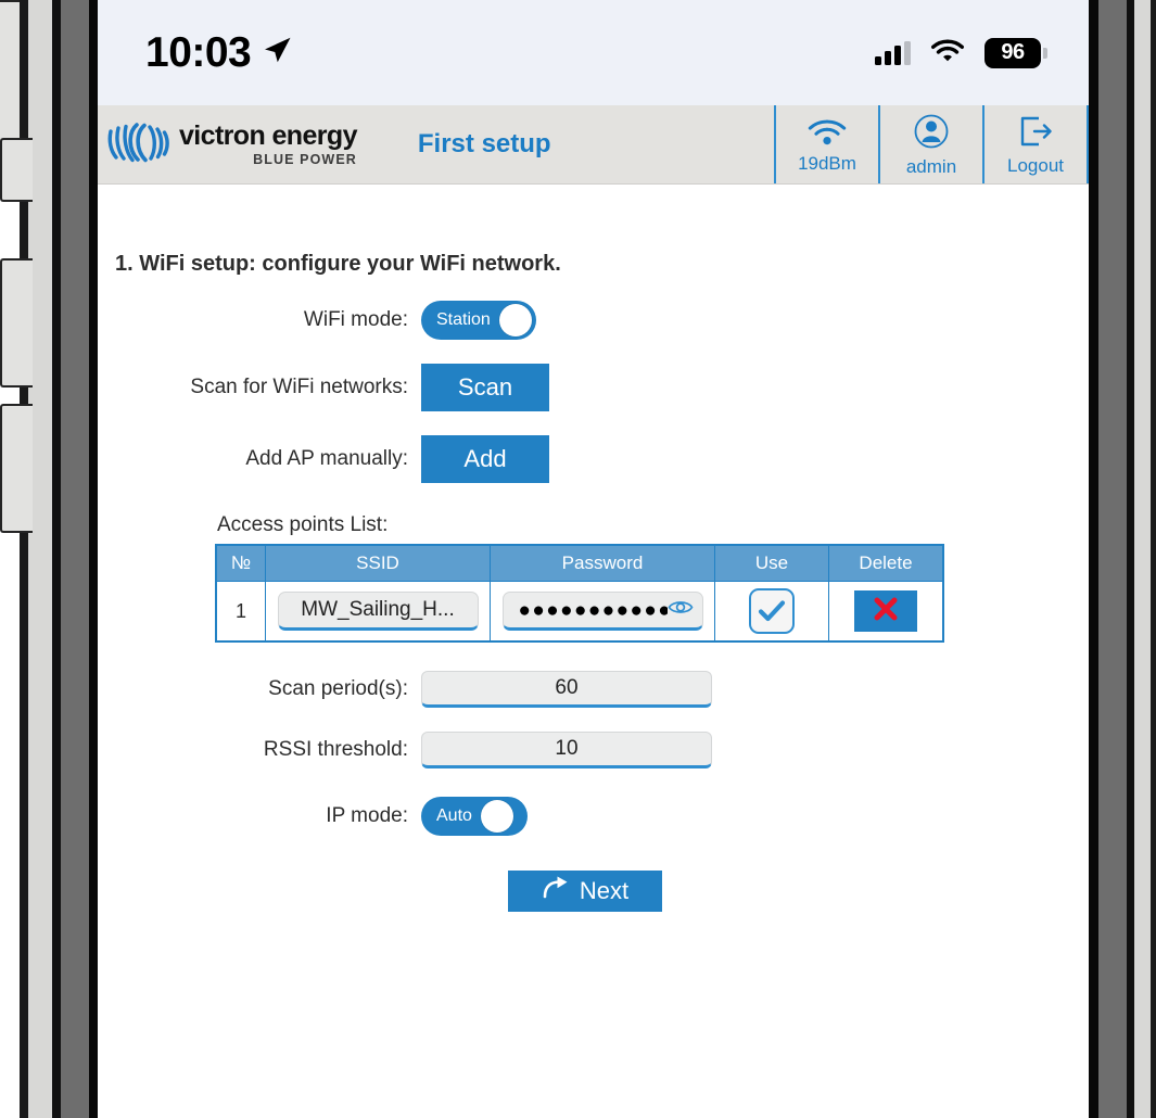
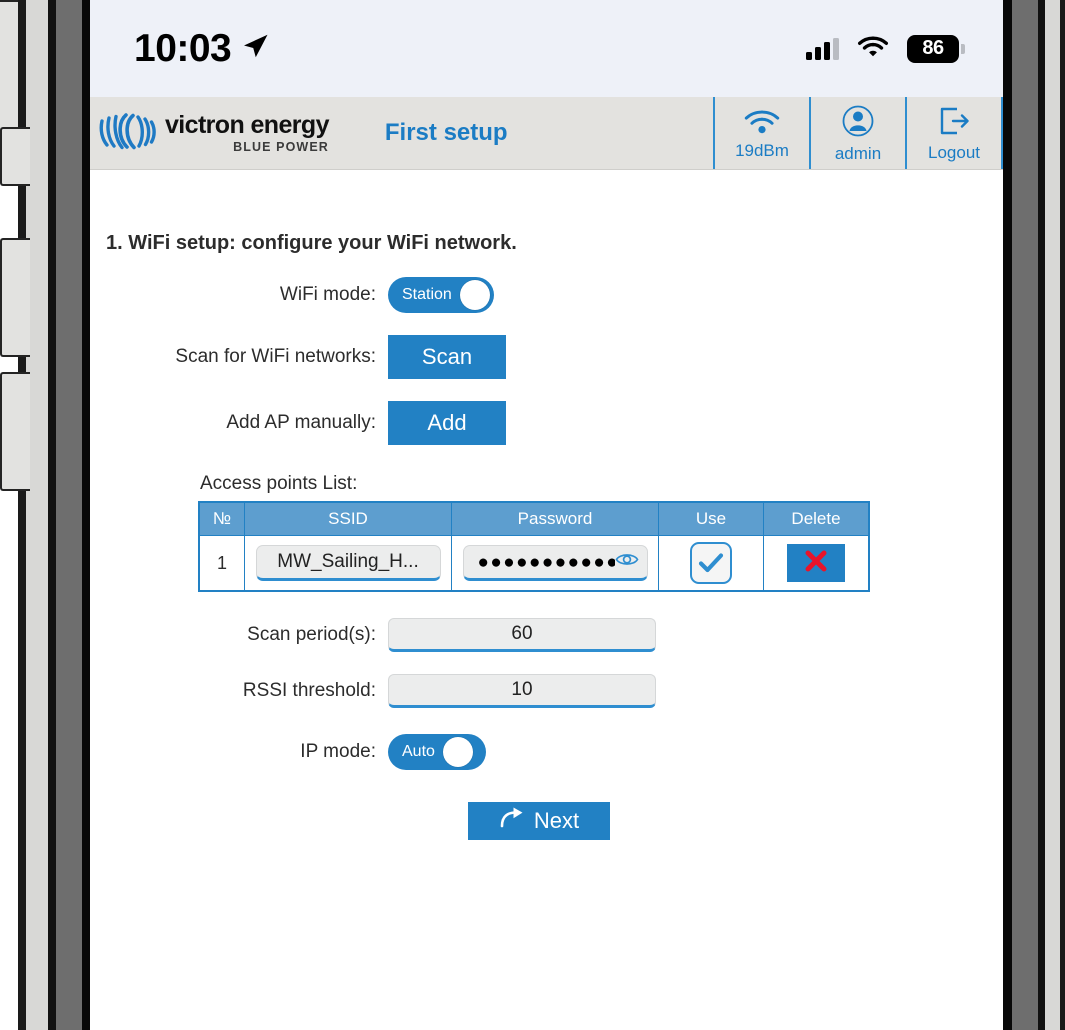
  10:03
- 96
+ 86
  victron energy
  BLUE POWER
  First setup
  19dBm
  admin
  Logout
  1. WiFi setup: configure your WiFi network.
  WiFi mode:
  Station
  Scan for WiFi networks:
  Scan
  Add AP manually:
  Add
  Access points List:
  №	SSID	Password	Use	Delete
  1	MW_Sailing_H...	●●●●●●●●●●●
  Scan period(s):
  60
  RSSI threshold:
  10
  IP mode:
  Auto
  Next
